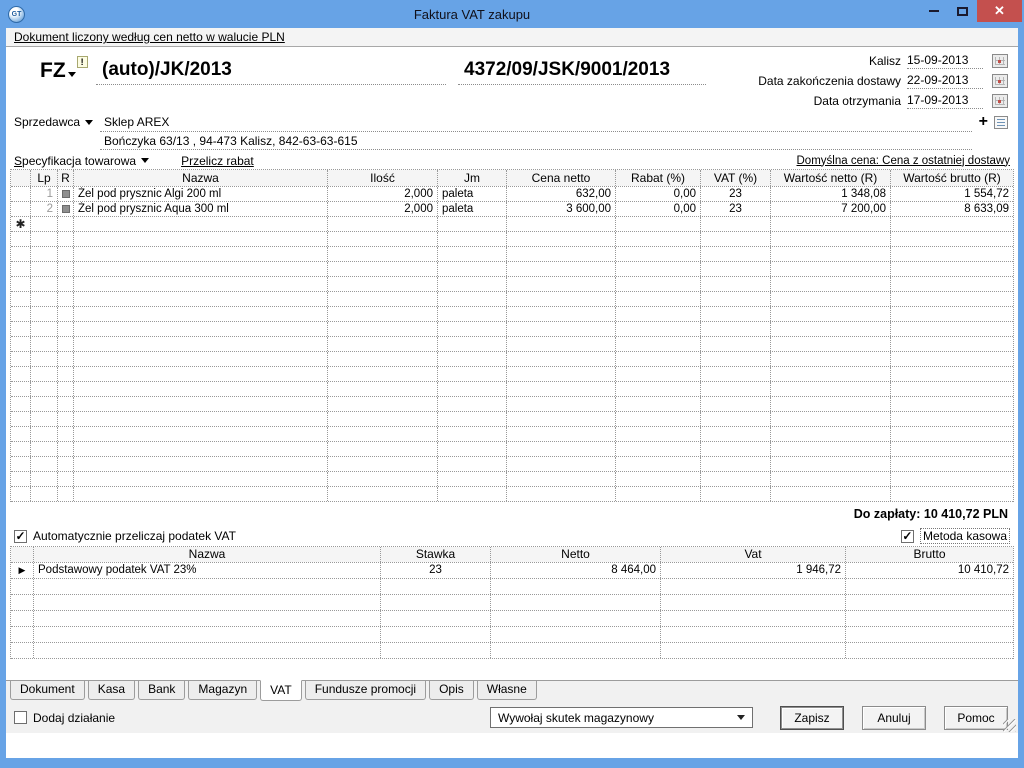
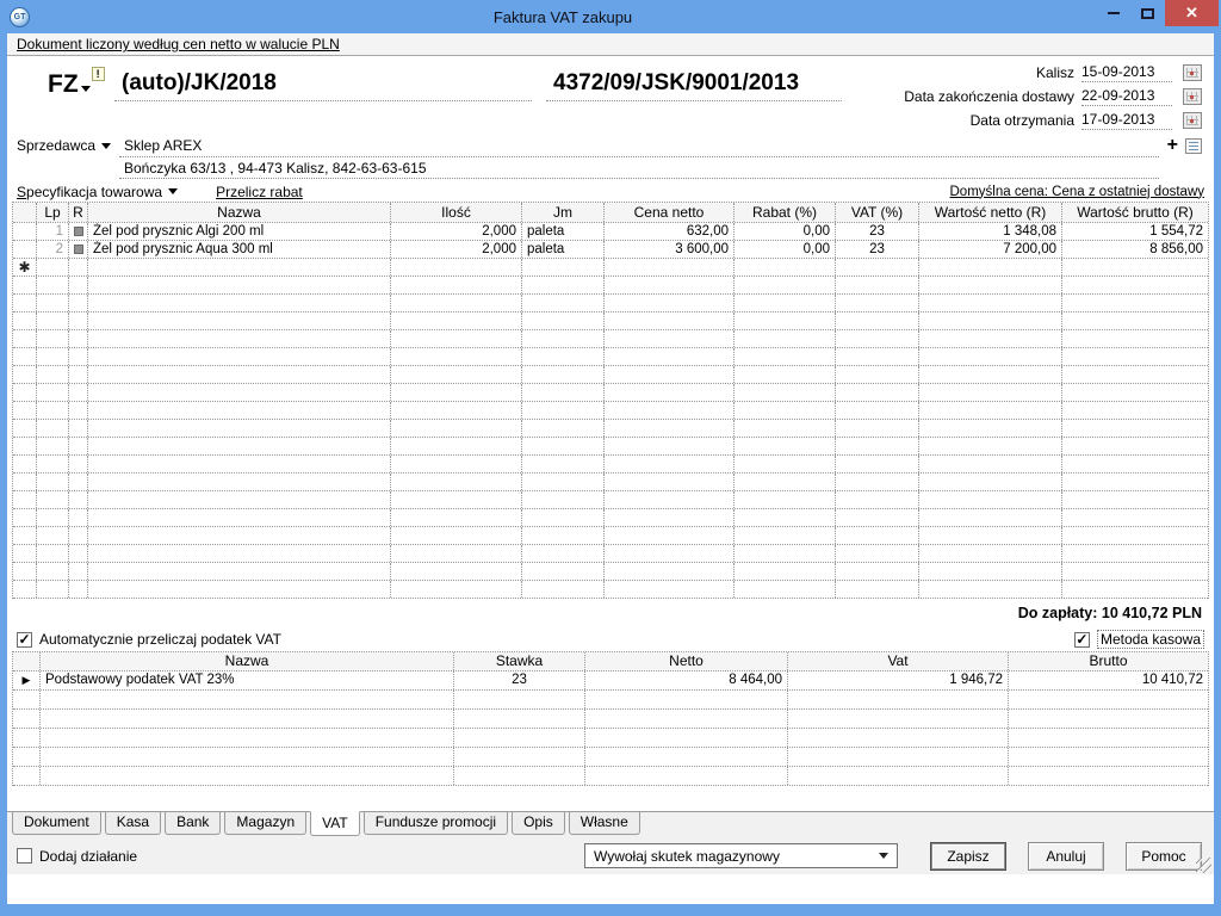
  Faktura VAT zakupu
  ✕
  Dokument liczony według cen netto w walucie PLN
  FZ
  !
- (auto)/JK/2013
+ (auto)/JK/2018
  4372/09/JSK/9001/2013
  Kalisz
  15-09-2013
  Data zakończenia dostawy
  22-09-2013
  Data otrzymania
  17-09-2013
  Sprzedawca
  Sklep AREX
  +
  Bończyka 63/13 , 94-473 Kalisz, 842-63-63-615
  Specyfikacja towarowa
  Przelicz rabat
  Domyślna cena: Cena z ostatniej dostawy
  Lp
  R
  Nazwa
  Ilość
  Jm
  Cena netto
  Rabat (%)
  VAT (%)
  Wartość netto (R)
  Wartość brutto (R)
  1
  Żel pod prysznic Algi 200 ml
  2,000
  paleta
  632,00
  0,00
  23
  1 348,08
  1 554,72
  2
  Żel pod prysznic Aqua 300 ml
  2,000
  paleta
  3 600,00
  0,00
  23
  7 200,00
- 8 633,09
+ 8 856,00
  ✱
  Do zapłaty: 10 410,72 PLN
  ✓
  Automatycznie przeliczaj podatek VAT
  ✓
  Metoda kasowa
  Nazwa
  Stawka
  Netto
  Vat
  Brutto
  ▶
  Podstawowy podatek VAT 23%
  23
  8 464,00
  1 946,72
  10 410,72
  Dokument
  Kasa
  Bank
  Magazyn
  VAT
  Fundusze promocji
  Opis
  Własne
  Dodaj działanie
  Wywołaj skutek magazynowy
  Zapisz
  Anuluj
  Pomoc
